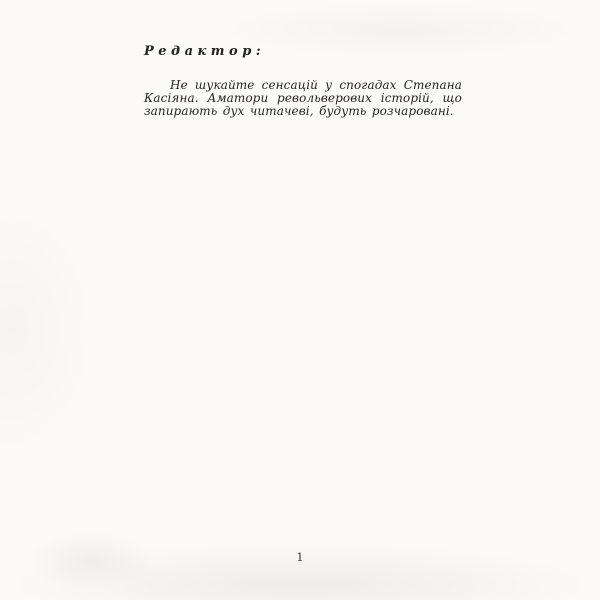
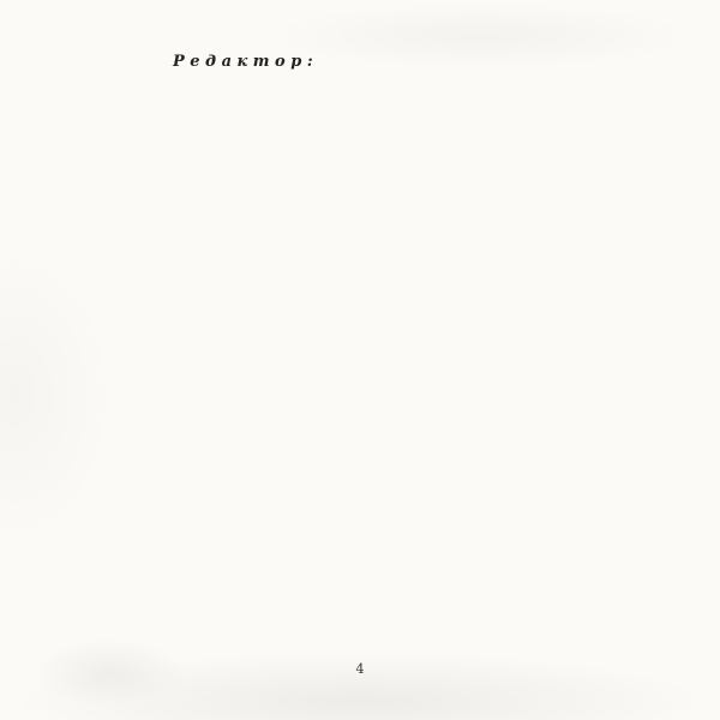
  Редактор:
- Не шукайте сенсацій у спогадах Степана Касіяна. Аматори револьверових історій, що запирають дух читачеві, будуть розчаровані.
- 1
+ 4
